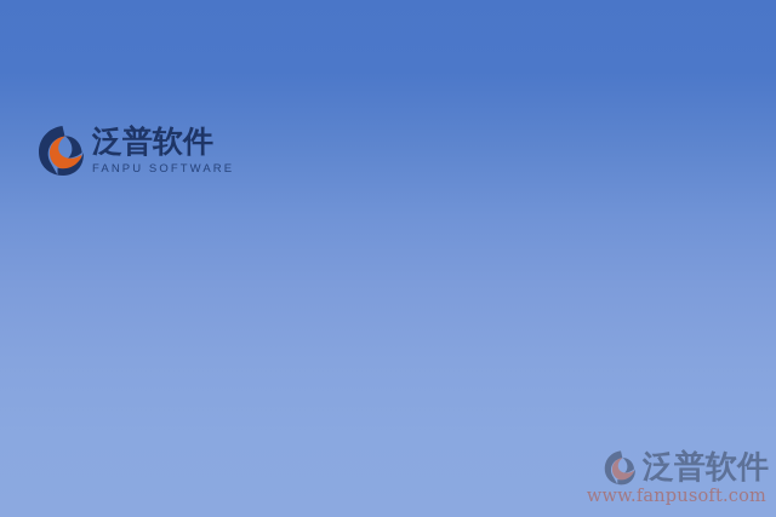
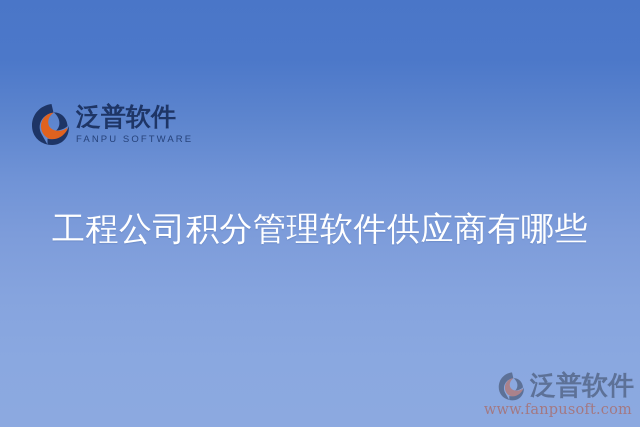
  泛普软件
  FANPU SOFTWARE
+ 工程公司积分管理软件供应商有哪些
  泛普软件
  www.fanpusoft.com
